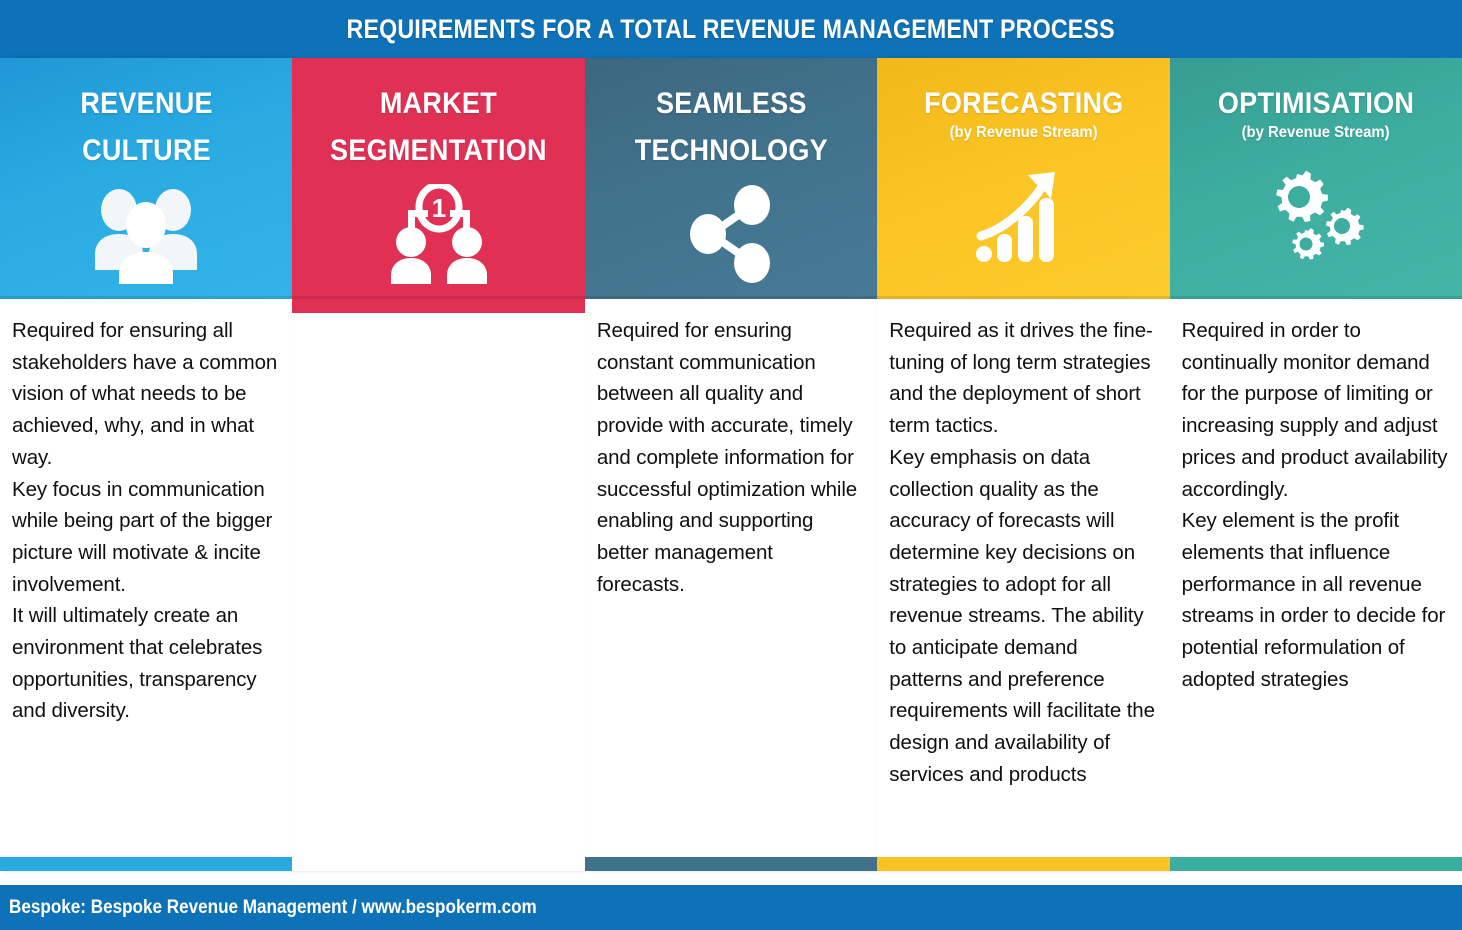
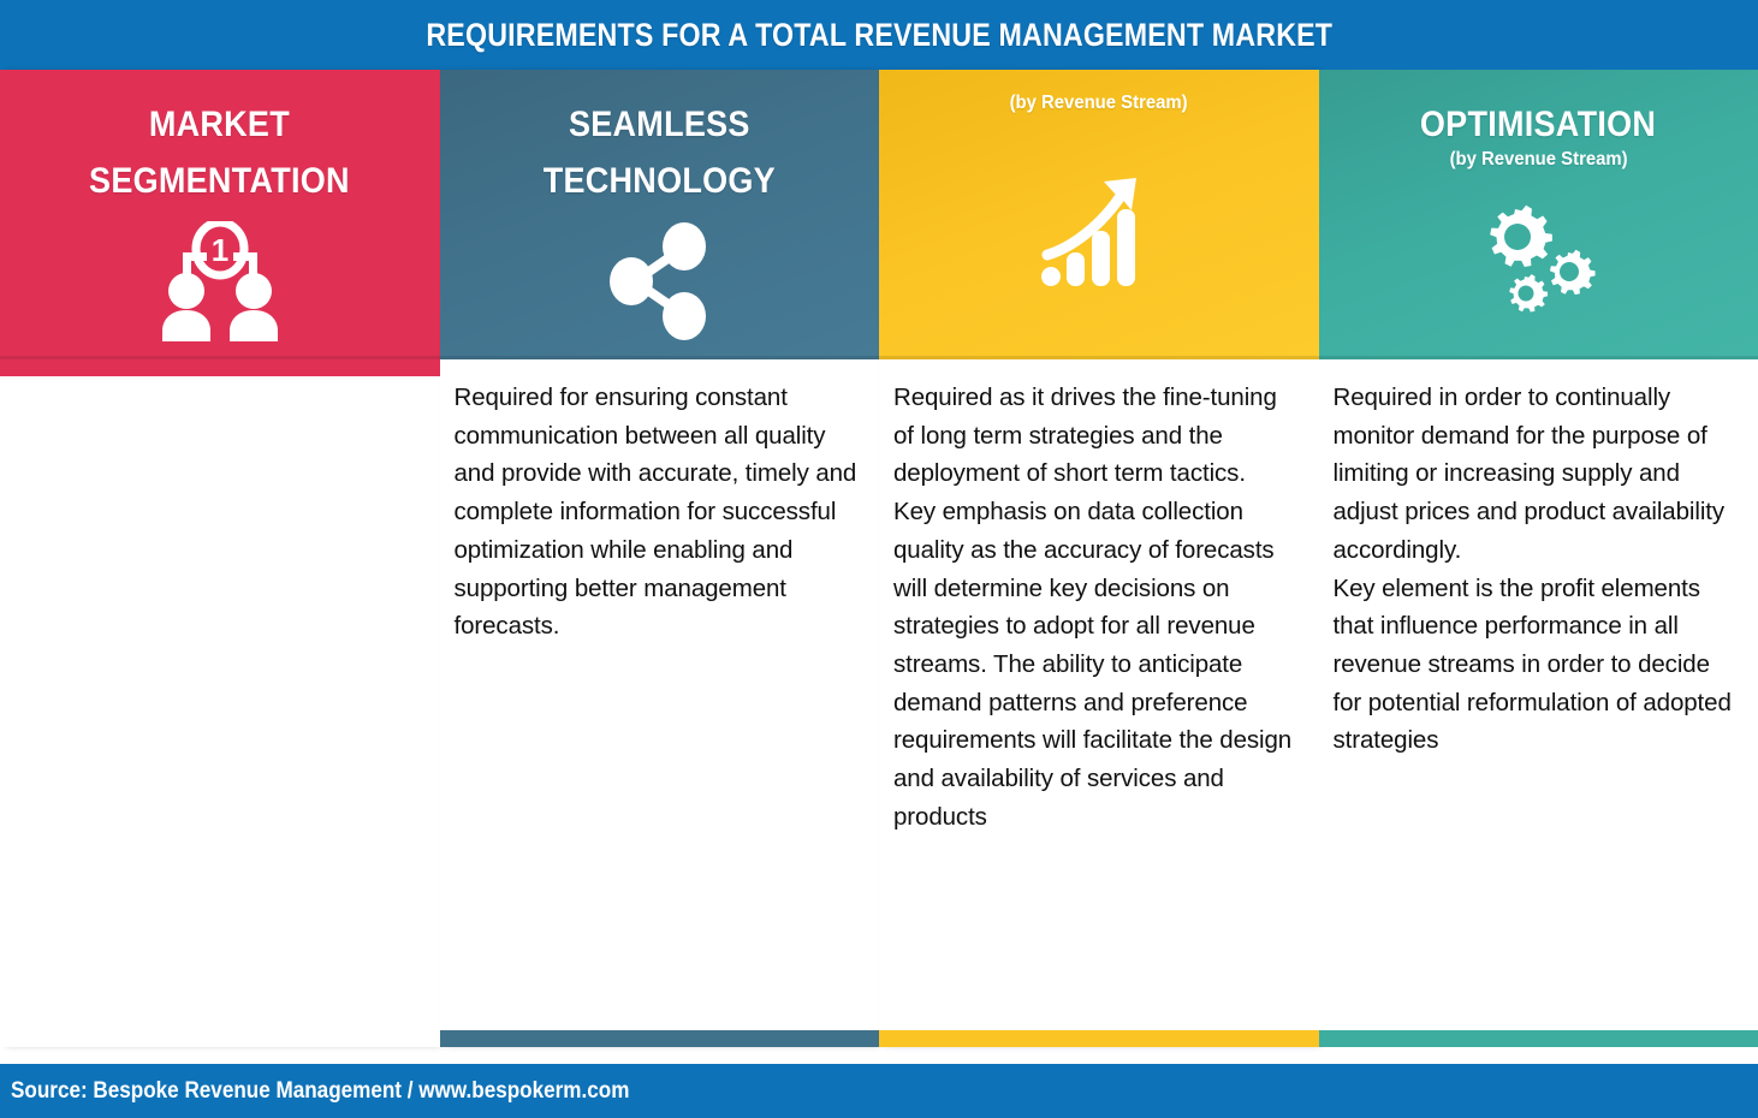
- REQUIREMENTS FOR A TOTAL REVENUE MANAGEMENT PROCESS
+ REQUIREMENTS FOR A TOTAL REVENUE MANAGEMENT MARKET
- REVENUE
- CULTURE
- Required for ensuring all stakeholders have a common vision of what needs to be achieved, why, and in what way.
- Key focus in communication while being part of the bigger picture will motivate & incite involvement.
- It will ultimately create an environment that celebrates opportunities, transparency and diversity.
  MARKET
  SEGMENTATION
  1
  SEAMLESS
  TECHNOLOGY
  Required for ensuring constant communication between all quality and provide with accurate, timely and complete information for successful optimization while enabling and supporting better management forecasts.
- FORECASTING
  (by Revenue Stream)
  Required as it drives the fine-tuning of long term strategies and the deployment of short term tactics.
  Key emphasis on data collection quality as the accuracy of forecasts will determine key decisions on strategies to adopt for all revenue streams. The ability to anticipate demand patterns and preference requirements will facilitate the design and availability of services and products
  OPTIMISATION
  (by Revenue Stream)
  Required in order to continually monitor demand for the purpose of limiting or increasing supply and adjust prices and product availability accordingly.
  Key element is the profit elements that influence performance in all revenue streams in order to decide for potential reformulation of adopted strategies
- Bespoke: Bespoke Revenue Management / www.bespokerm.com
+ Source: Bespoke Revenue Management / www.bespokerm.com
